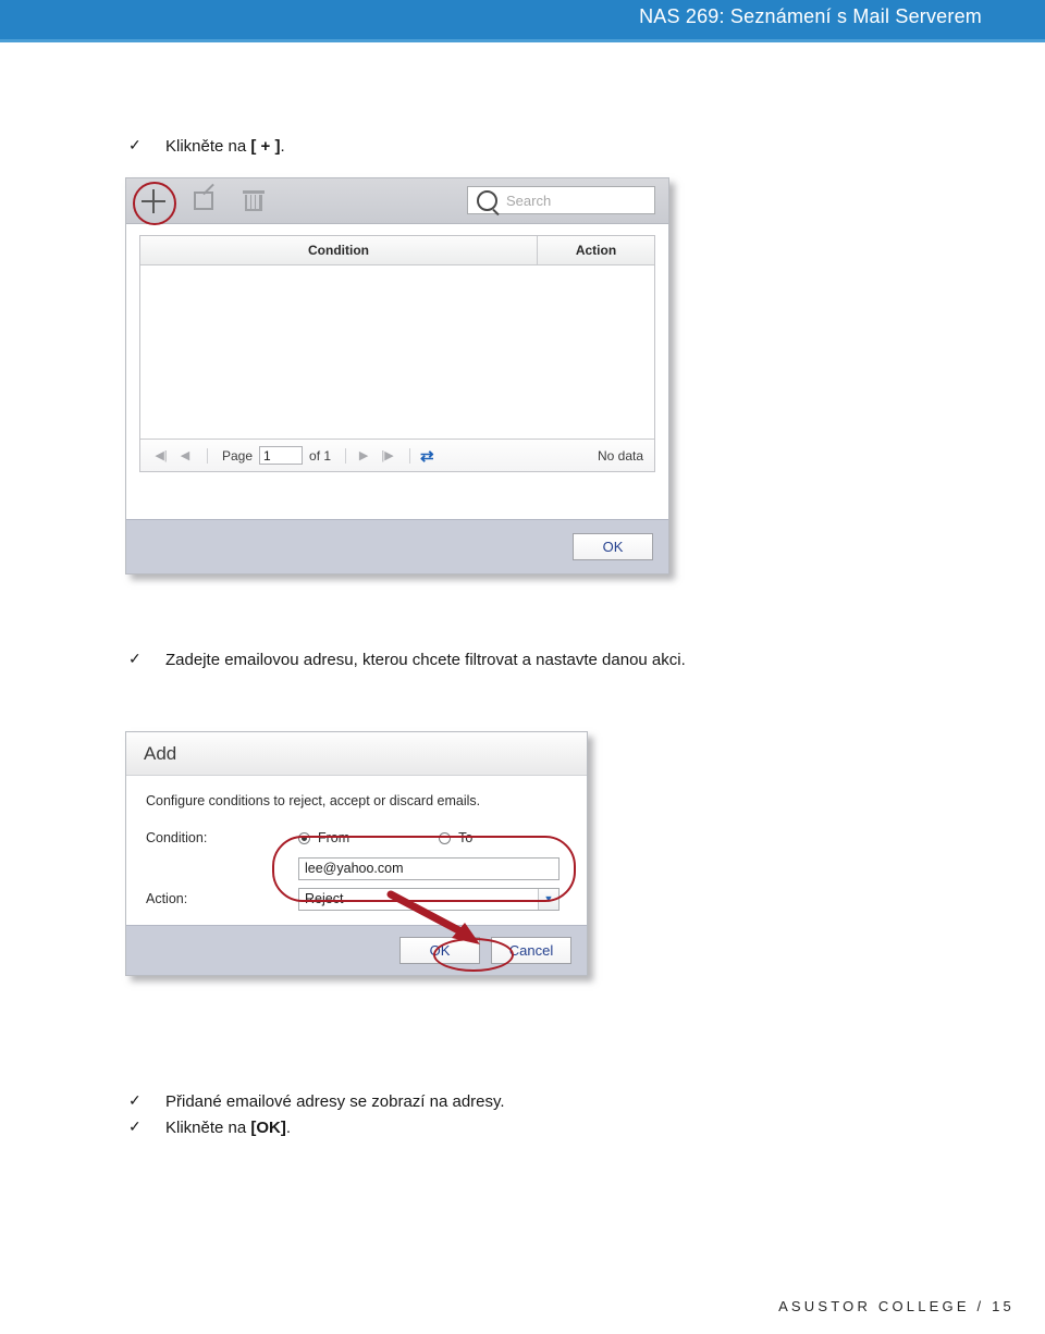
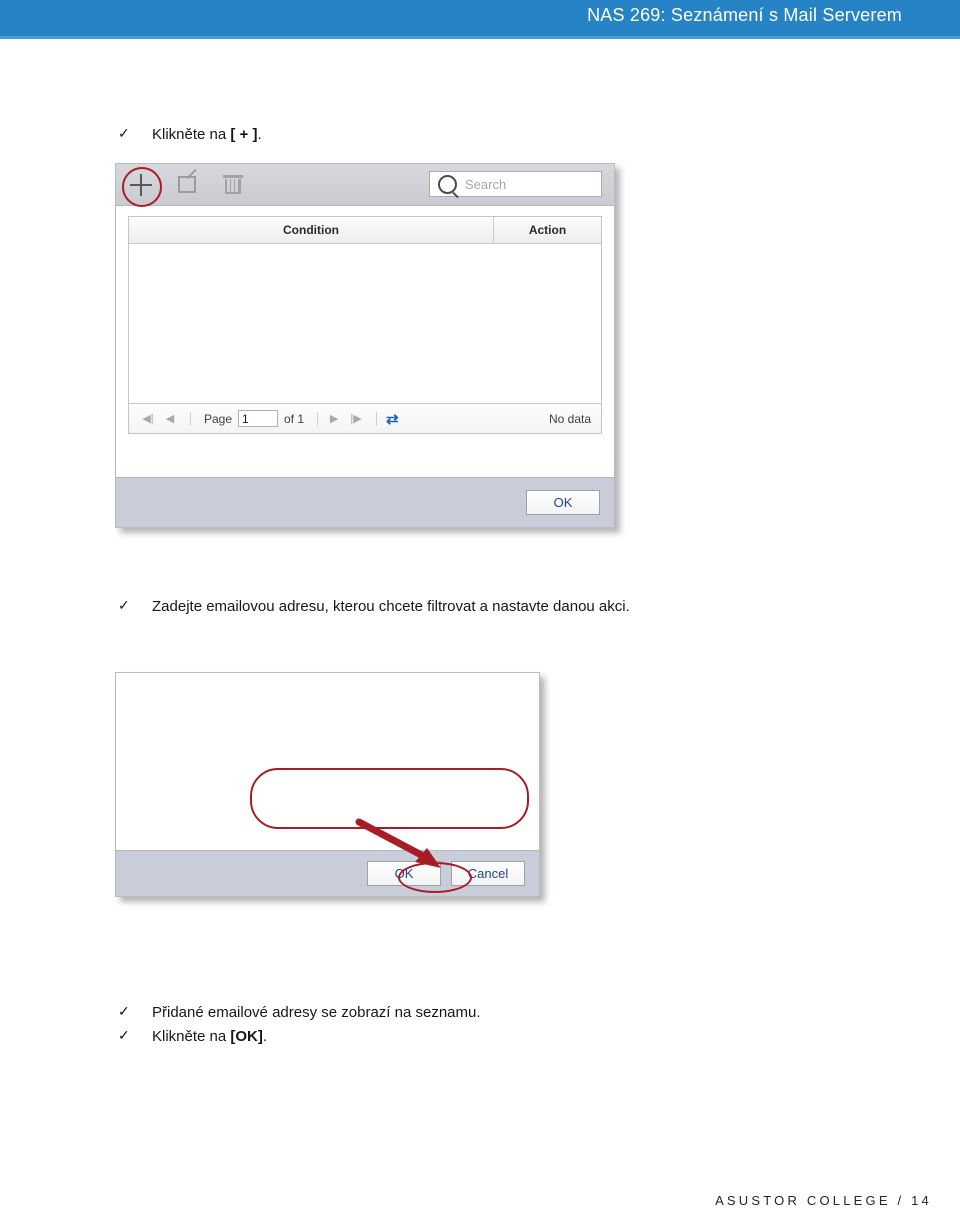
  NAS 269: Seznámení s Mail Serverem
  ✓
  Klikněte na [ + ].
  Search
  Condition
  Action
  ◀|
  ◀
  Page
  1
  of 1
  ▶
  |▶
  ⇄
  No data
  OK
  ✓
  Zadejte emailovou adresu, kterou chcete filtrovat a nastavte danou akci.
- Add
- Configure conditions to reject, accept or discard emails.
- Condition:
- From
- To
- lee@yahoo.com
- Action:
- Reject
- ▼
  OK
  Cancel
  ✓
- Přidané emailové adresy se zobrazí na adresy.
+ Přidané emailové adresy se zobrazí na seznamu.
  ✓
  Klikněte na [OK].
- ASUSTOR COLLEGE / 15
+ ASUSTOR COLLEGE / 14
